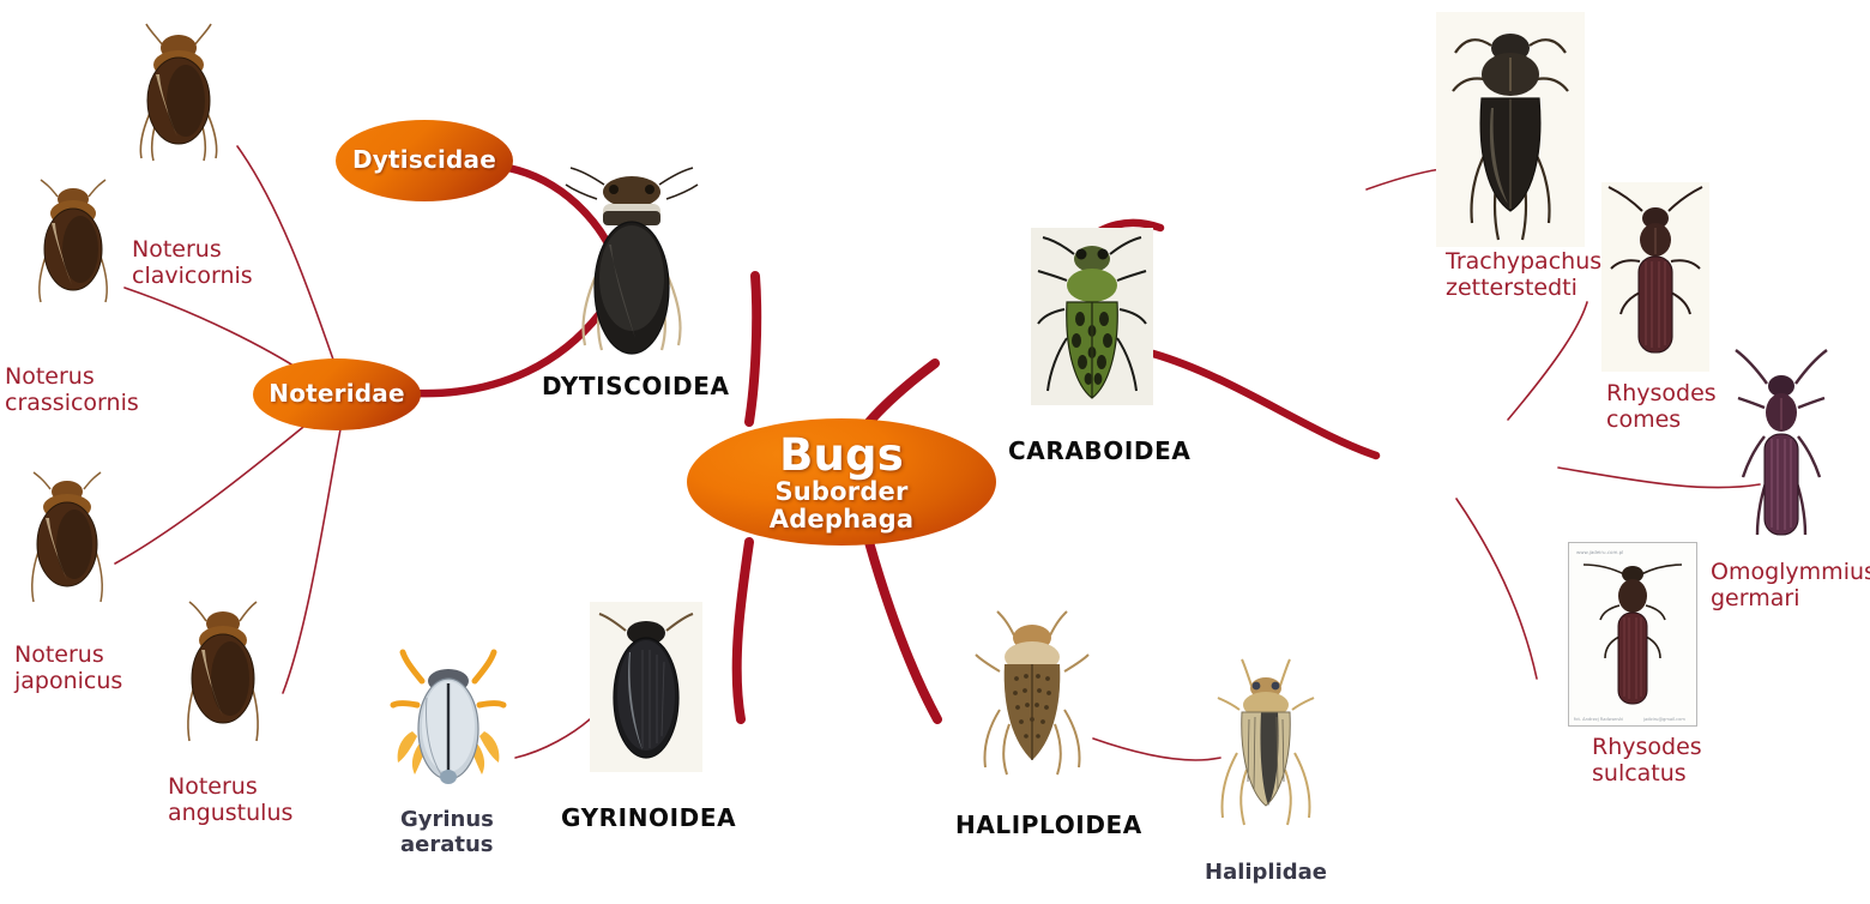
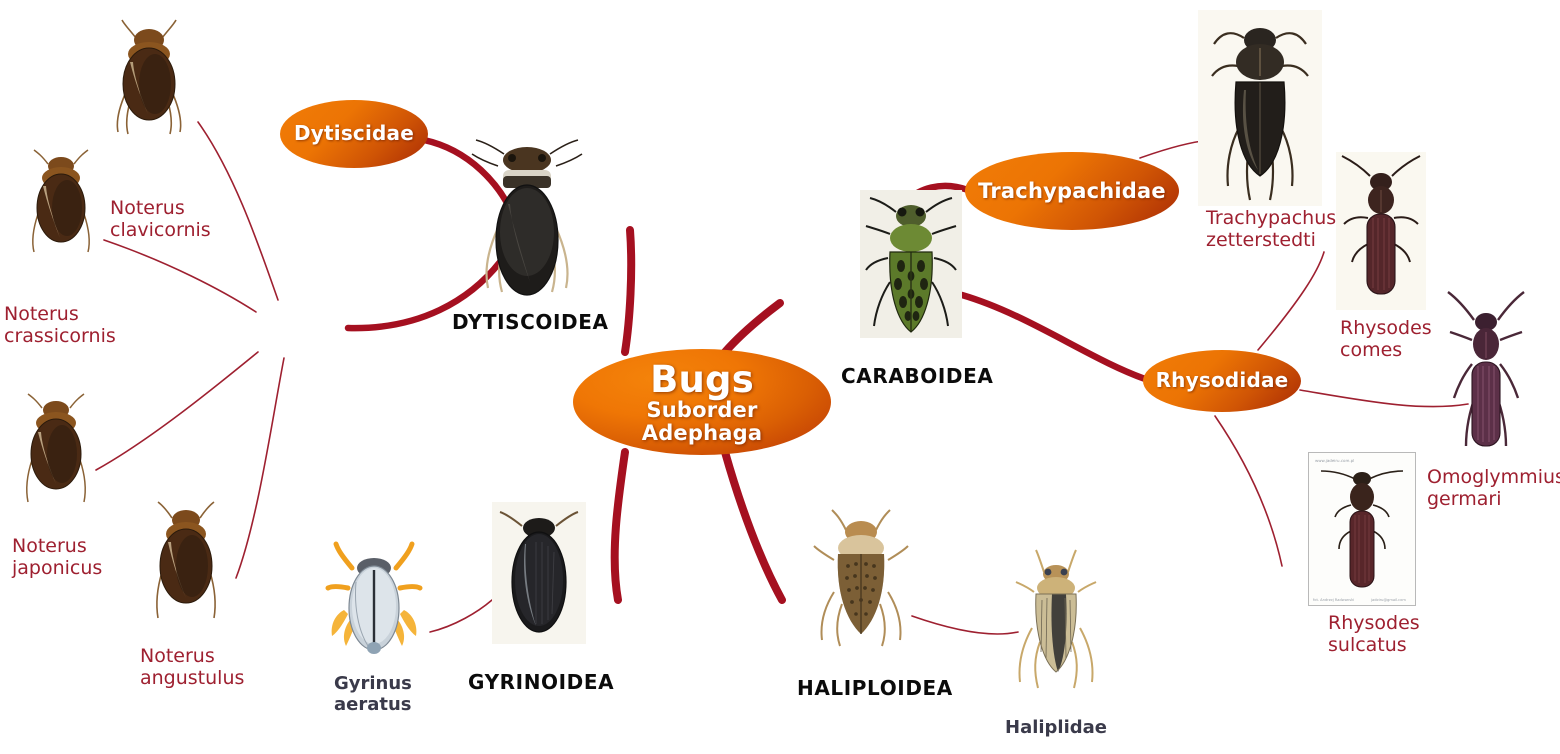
  Bugs
  Suborder
  Adephaga
- Noteridae
  Dytiscidae
+ Trachypachidae
+ Rhysodidae
  DYTISCOIDEA
  GYRINOIDEA
  HALIPLOIDEA
  CARABOIDEA
  Haliplidae
  Gyrinus
  aeratus
  Noterus
  clavicornis
  Noterus
  crassicornis
  Noterus
  japonicus
  Noterus
  angustulus
  Trachypachus
  zetterstedti
  Rhysodes
  comes
  Omoglymmiu
  germari
  Rhysodes
  sulcatus
